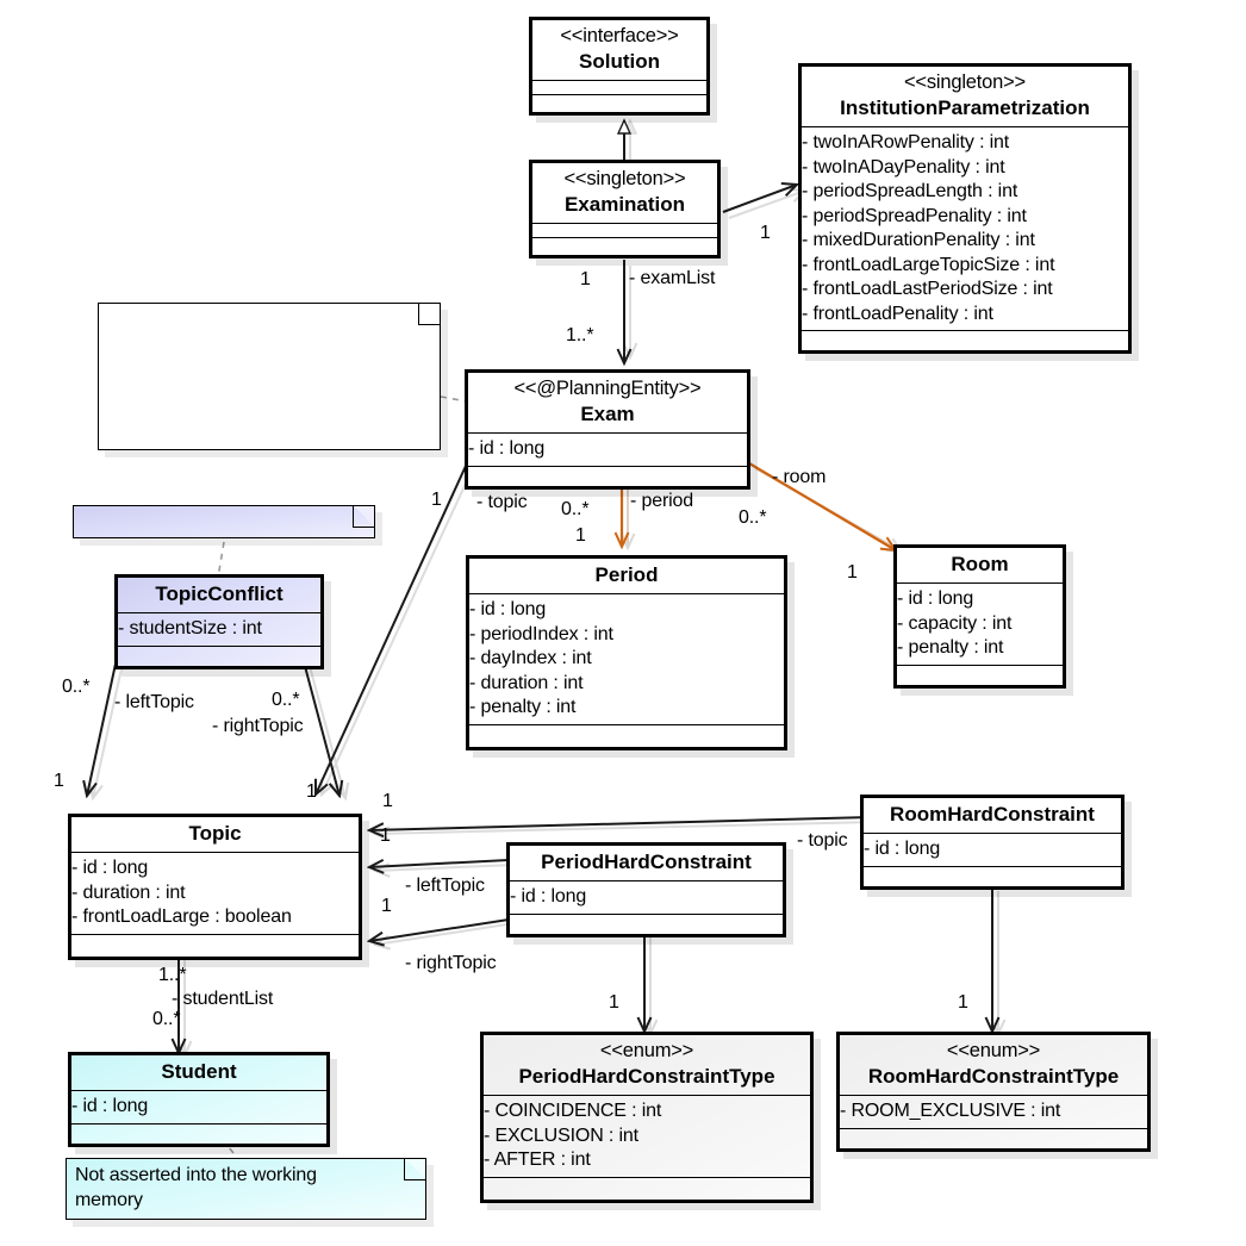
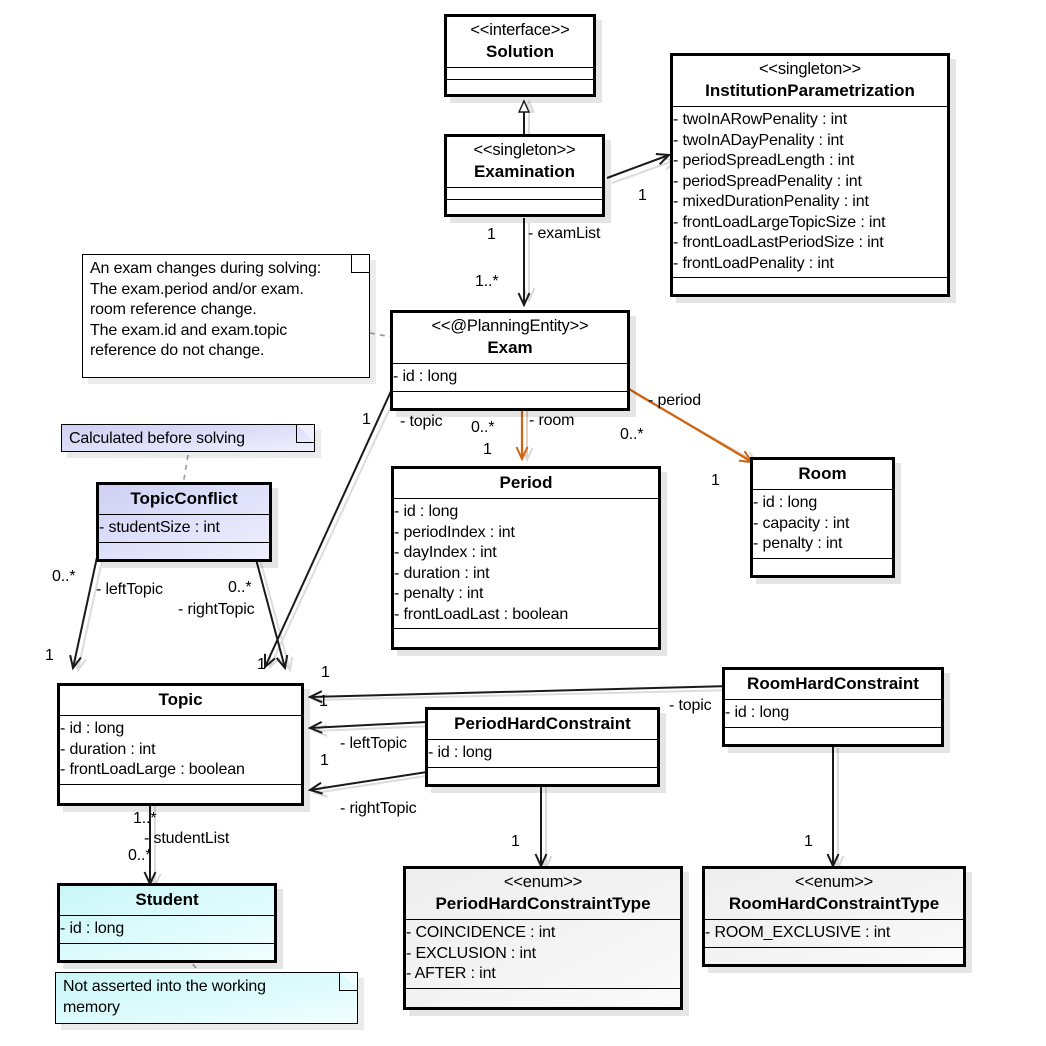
  <<interface>>
  Solution
  <<singleton>>
  Examination
  <<singleton>>
  InstitutionParametrization
  - twoInARowPenality : int
  - twoInADayPenality : int
  - periodSpreadLength : int
  - periodSpreadPenality : int
  - mixedDurationPenality : int
  - frontLoadLargeTopicSize : int
  - frontLoadLastPeriodSize : int
  - frontLoadPenality : int
  <<@PlanningEntity>>
  Exam
  - id : long
  Period
  - id : long
  - periodIndex : int
  - dayIndex : int
  - duration : int
  - penalty : int
+ - frontLoadLast : boolean
  Room
  - id : long
  - capacity : int
  - penalty : int
  TopicConflict
  - studentSize : int
  Topic
  - id : long
  - duration : int
  - frontLoadLarge : boolean
  Student
  - id : long
  PeriodHardConstraint
  - id : long
  RoomHardConstraint
  - id : long
  <<enum>>
  PeriodHardConstraintType
  - COINCIDENCE : int
  - EXCLUSION : int
  - AFTER : int
  <<enum>>
  RoomHardConstraintType
  - ROOM_EXCLUSIVE : int
+ An exam changes during solving:
+ The exam.period and/or exam.
+ room reference change.
+ The exam.id and exam.topic
+ reference do not change.
+ Calculated before solving
  Not asserted into the working
  memory
  - examList
  1
  1..*
  1
  - topic
  1
- - period
+ - room
  0..*
  1
- - room
+ - period
  0..*
  1
  0..*
  - leftTopic
  0..*
  - rightTopic
  1
  1
  1
  1
  - topic
  - leftTopic
  1
  - rightTopic
  1..*
  - studentList
  0..*
  1
  1
